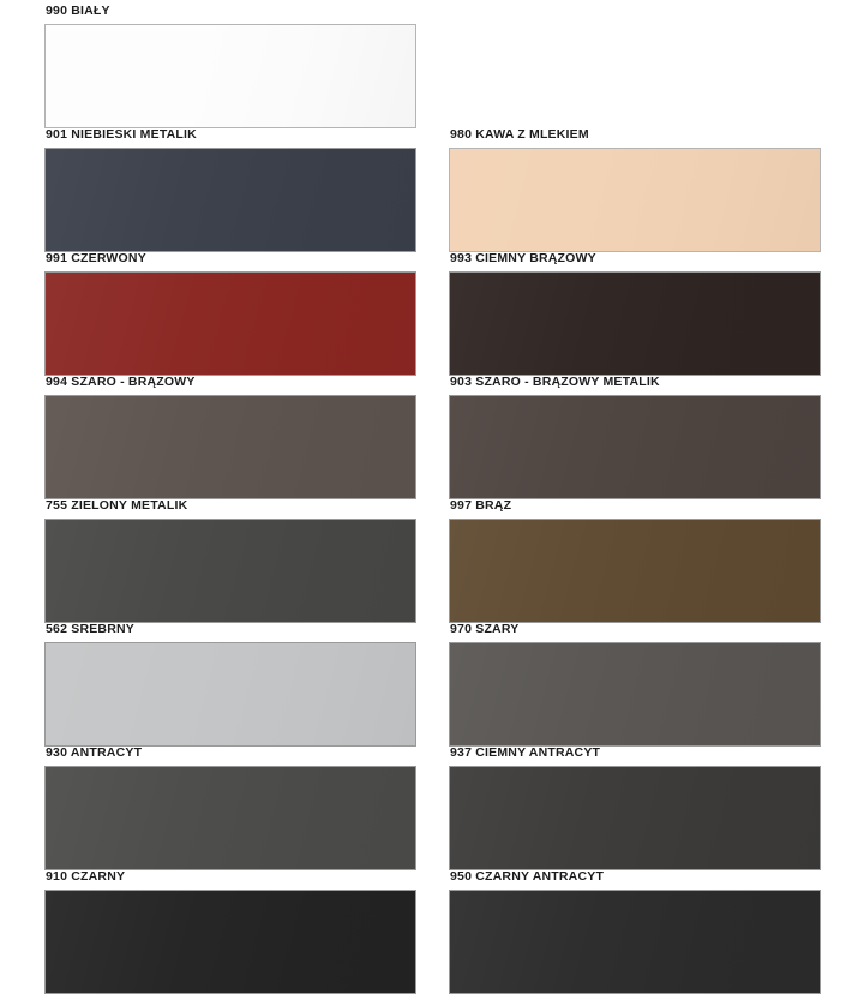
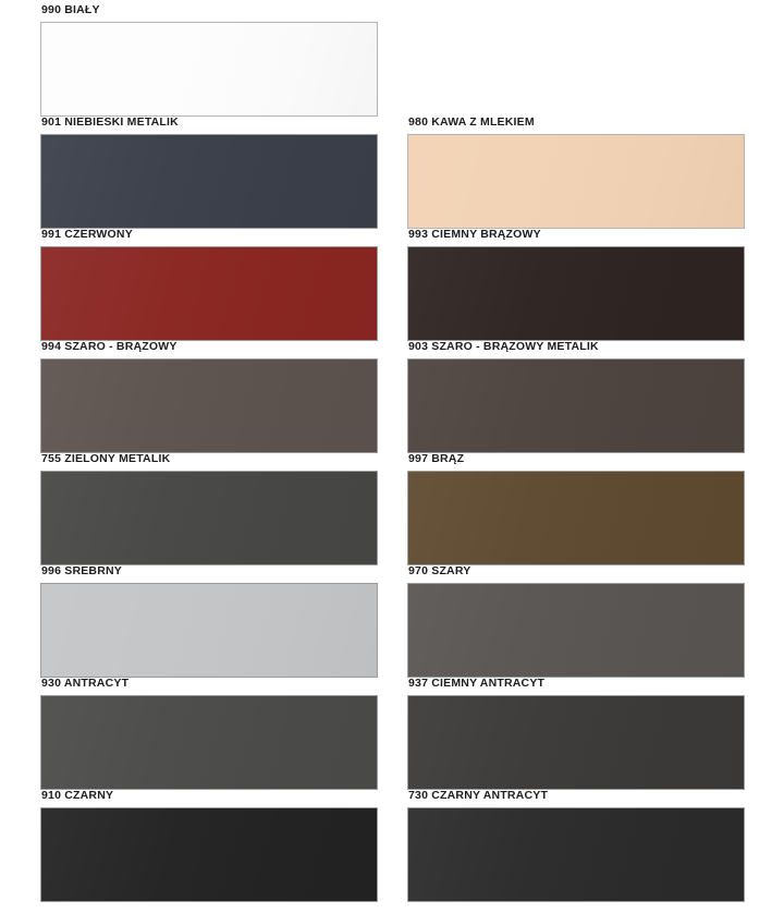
  990 BIAŁY
  901 NIEBIESKI METALIK
  980 KAWA Z MLEKIEM
  991 CZERWONY
  993 CIEMNY BRĄZOWY
  994 SZARO - BRĄZOWY
  903 SZARO - BRĄZOWY METALIK
  755 ZIELONY METALIK
  997 BRĄZ
- 562 SREBRNY
+ 996 SREBRNY
  970 SZARY
  930 ANTRACYT
  937 CIEMNY ANTRACYT
  910 CZARNY
- 950 CZARNY ANTRACYT
+ 730 CZARNY ANTRACYT
